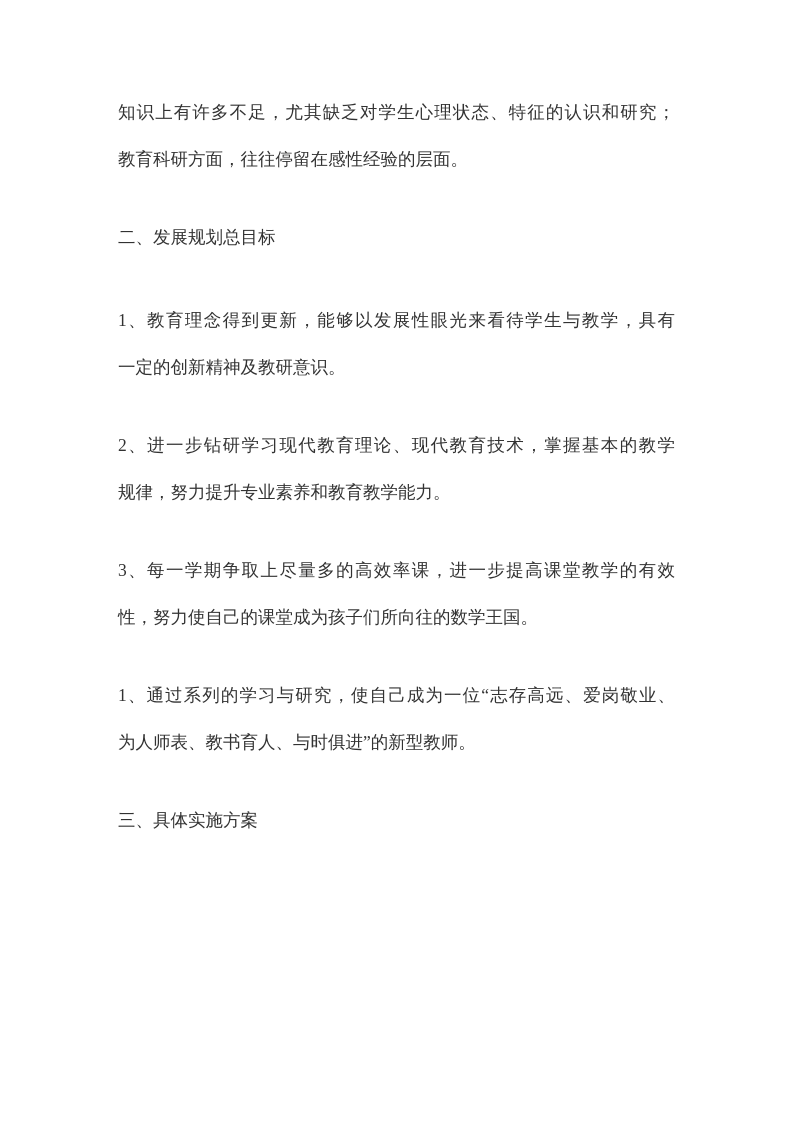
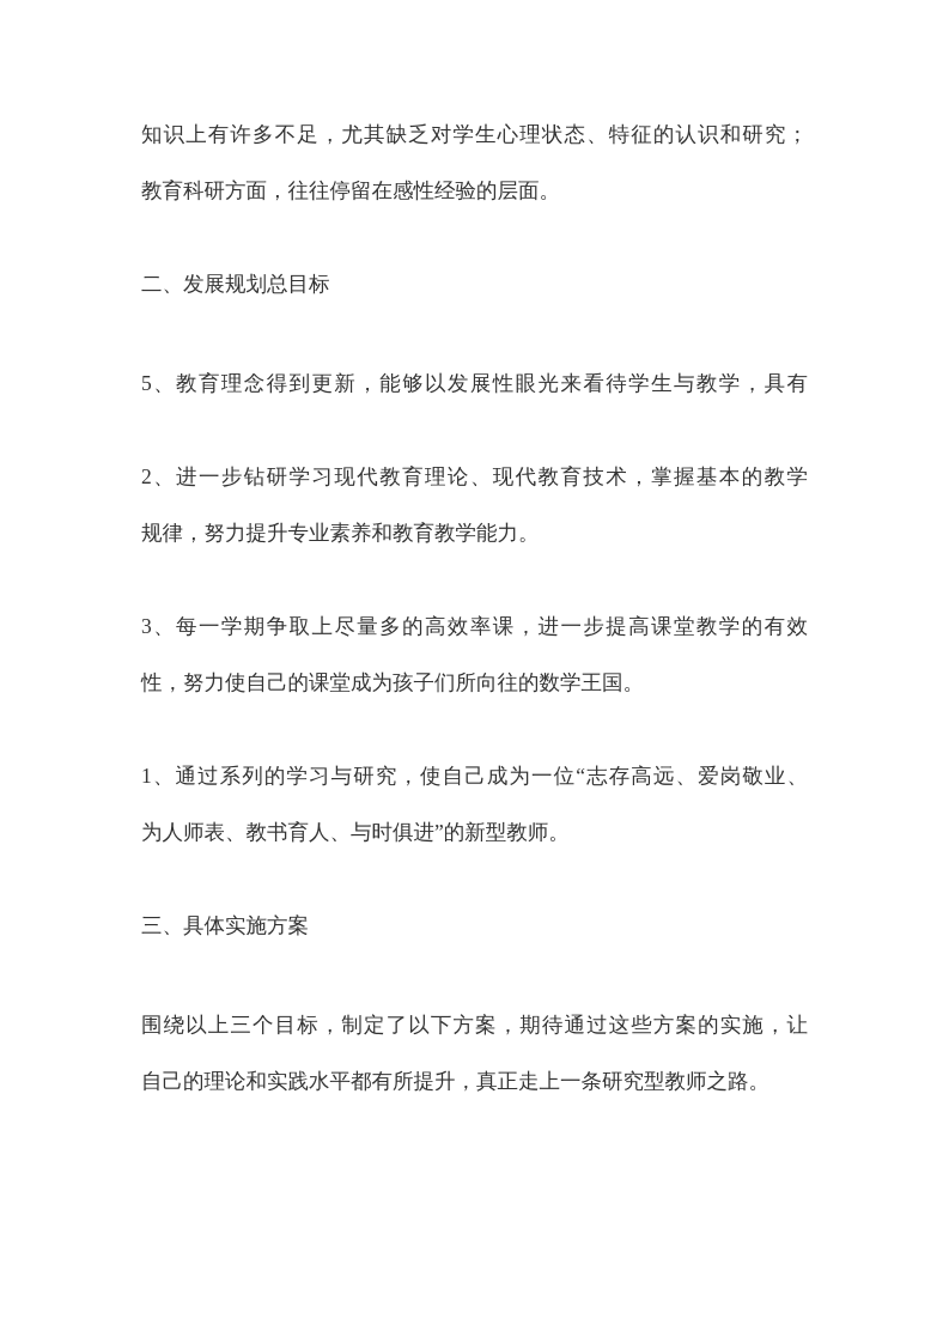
  知识上有许多不足，尤其缺乏对学生心理状态、特征的认识和研究；
  教育科研方面，往往停留在感性经验的层面。
  二、发展规划总目标
- 1、教育理念得到更新，能够以发展性眼光来看待学生与教学，具有
+ 5、教育理念得到更新，能够以发展性眼光来看待学生与教学，具有
- 一定的创新精神及教研意识。
  2、进一步钻研学习现代教育理论、现代教育技术，掌握基本的教学
  规律，努力提升专业素养和教育教学能力。
  3、每一学期争取上尽量多的高效率课，进一步提高课堂教学的有效
  性，努力使自己的课堂成为孩子们所向往的数学王国。
  1、通过系列的学习与研究，使自己成为一位“志存高远、爱岗敬业、
  为人师表、教书育人、与时俱进”的新型教师。
  三、具体实施方案
+ 围绕以上三个目标，制定了以下方案，期待通过这些方案的实施，让
+ 自己的理论和实践水平都有所提升，真正走上一条研究型教师之路。
